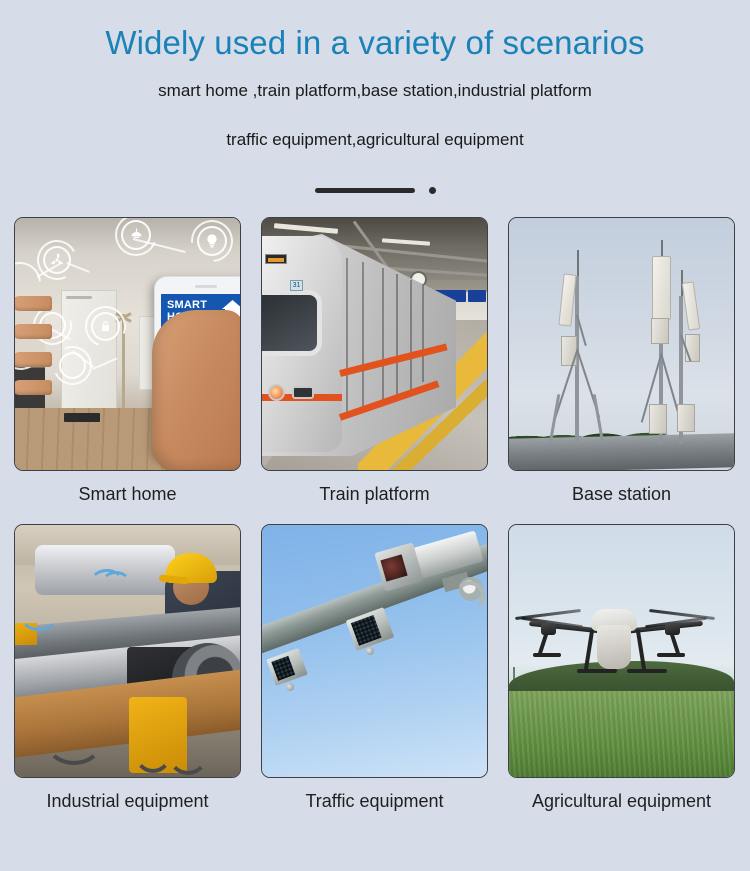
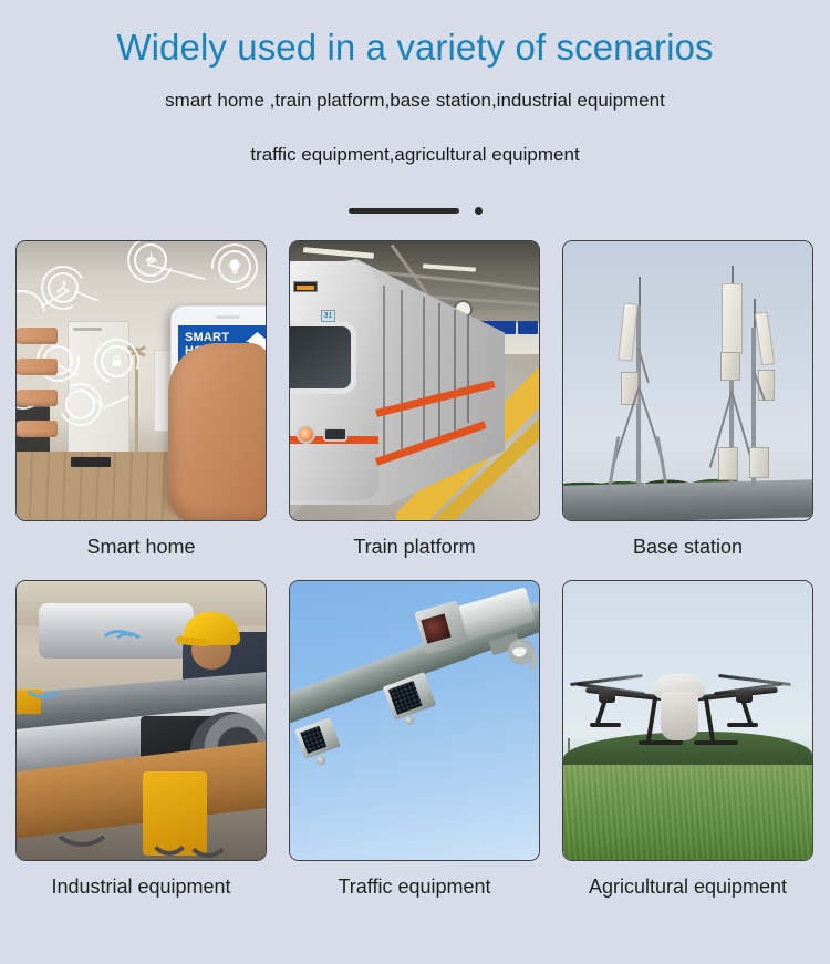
  Widely used in a variety of scenarios
- smart home ,train platform,base station,industrial platform
+ smart home ,train platform,base station,industrial equipment
  traffic equipment,agricultural equipment
  SMART
  Smart home
  Train platform
  Base station
  Industrial equipment
  Traffic equipment
  Agricultural equipment
